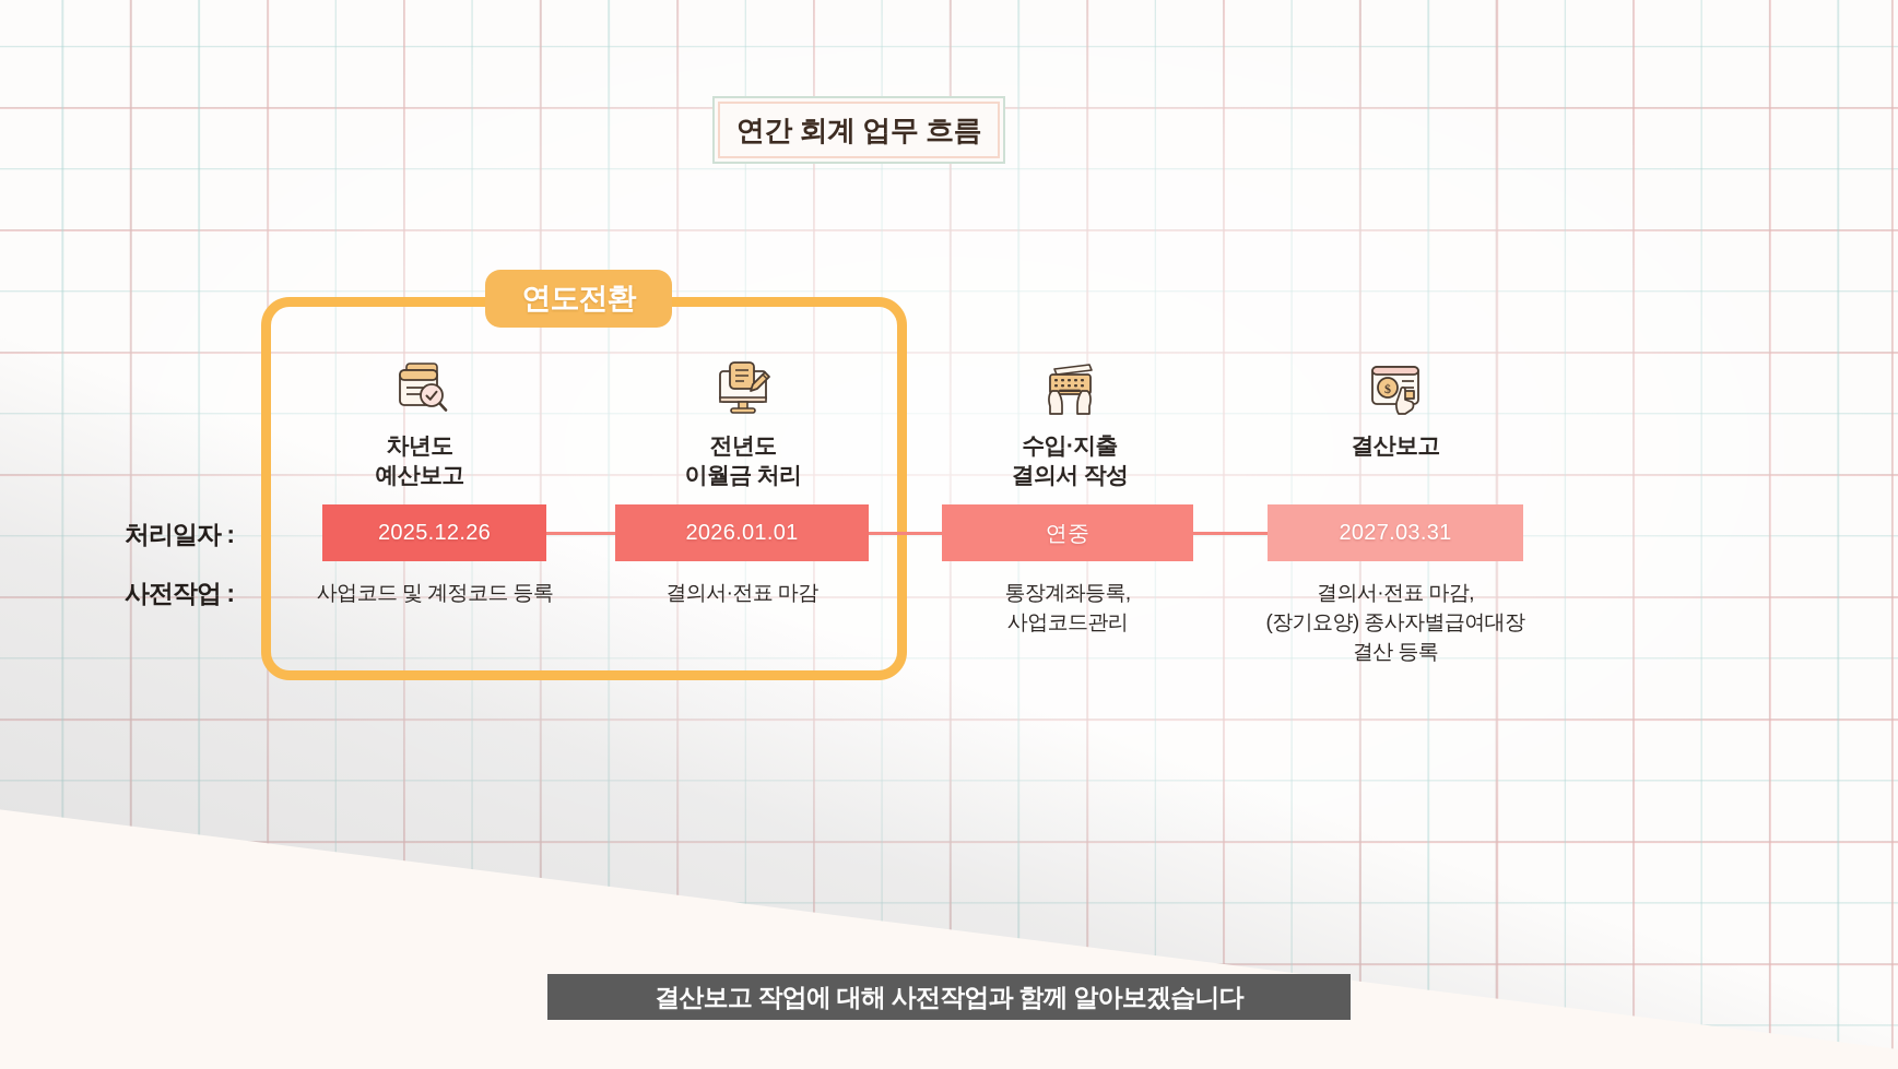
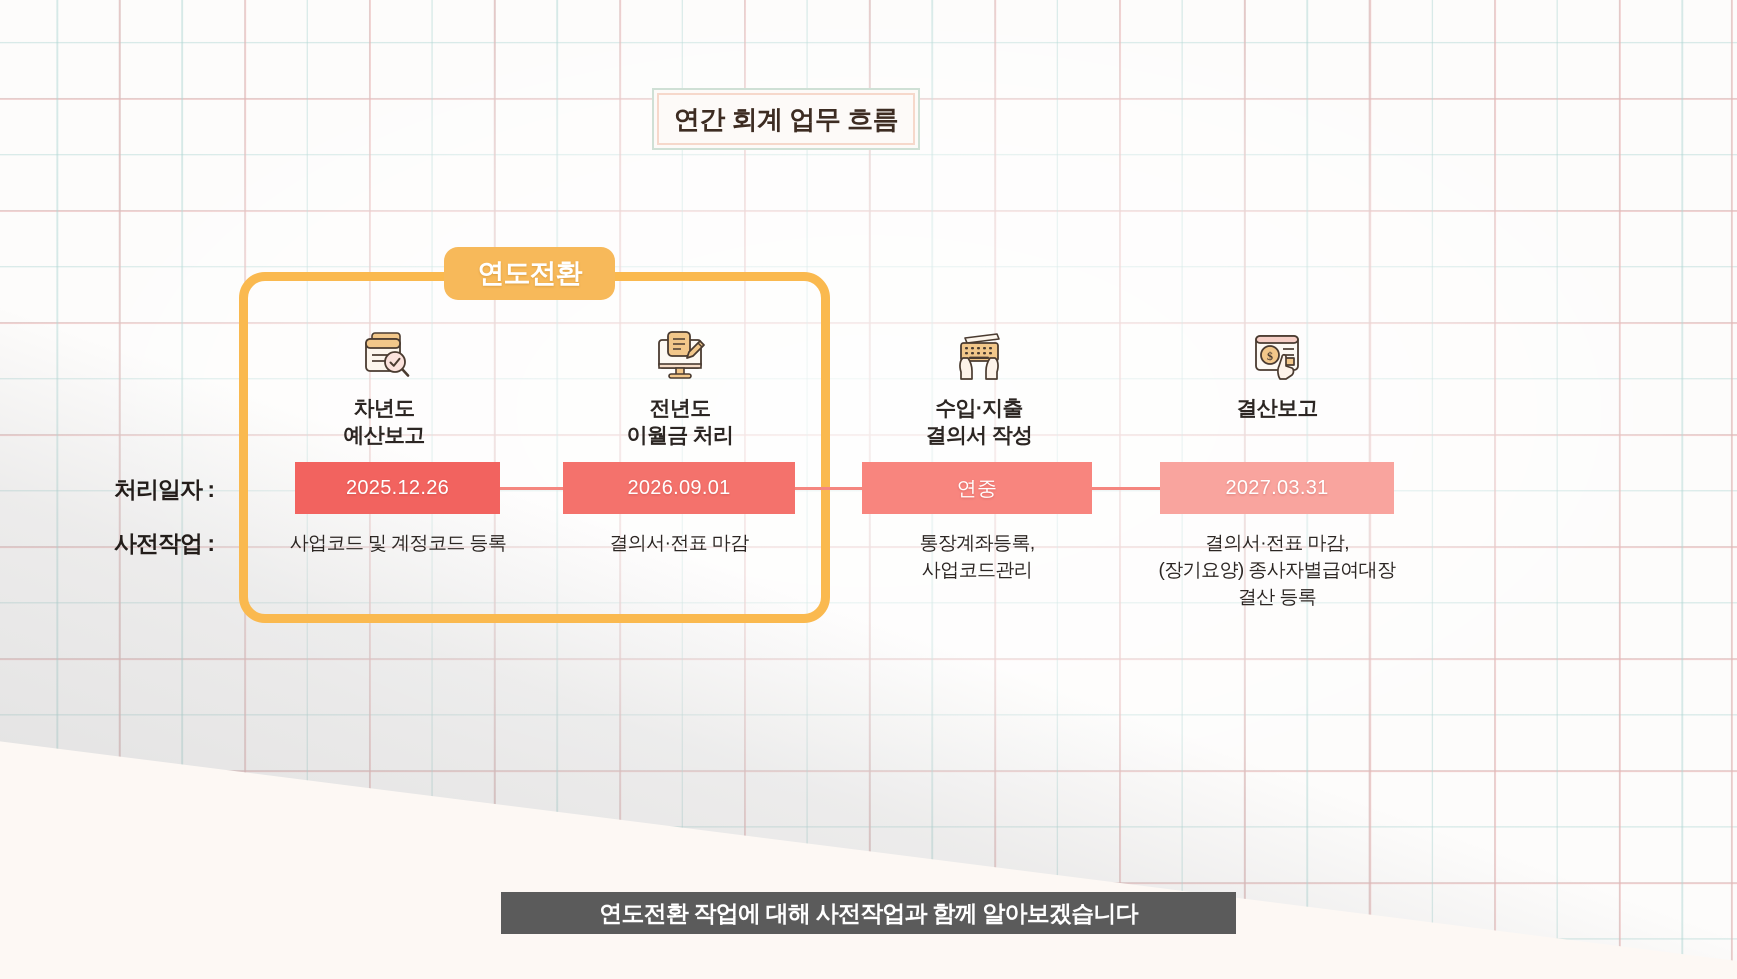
  연간 회계 업무 흐름
  연도전환
  처리일자 :
  사전작업 :
  차년도
  예산보고
  2025.12.26
  사업코드 및 계정코드 등록
  전년도
  이월금 처리
- 2026.01.01
+ 2026.09.01
  결의서·전표 마감
  수입·지출
  결의서 작성
  연중
  통장계좌등록,
  사업코드관리
  $
  결산보고
  2027.03.31
  결의서·전표 마감,
  (장기요양) 종사자별급여대장
  결산 등록
- 결산보고 작업에 대해 사전작업과 함께 알아보겠습니다
+ 연도전환 작업에 대해 사전작업과 함께 알아보겠습니다
